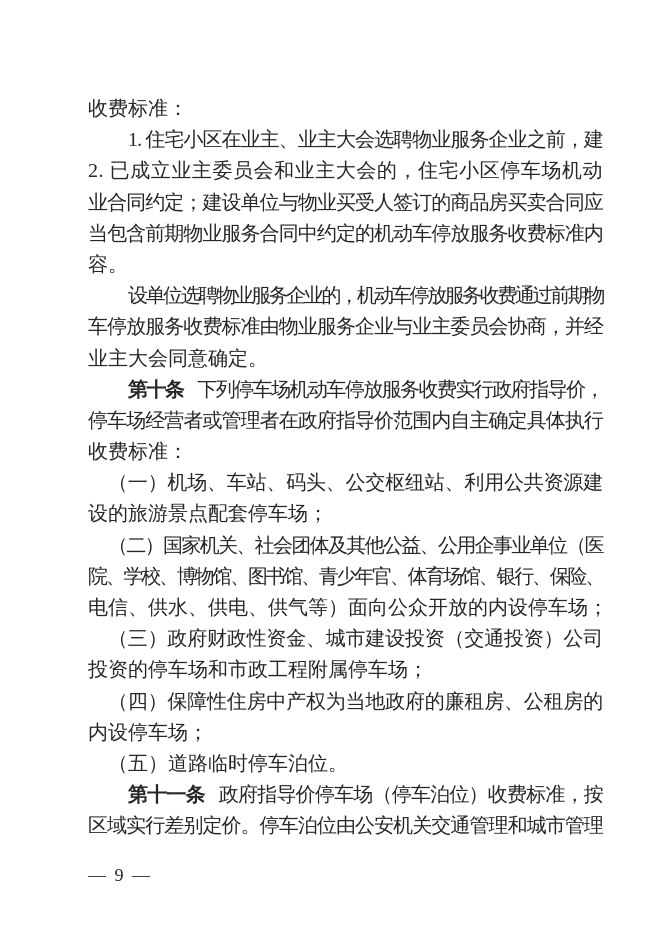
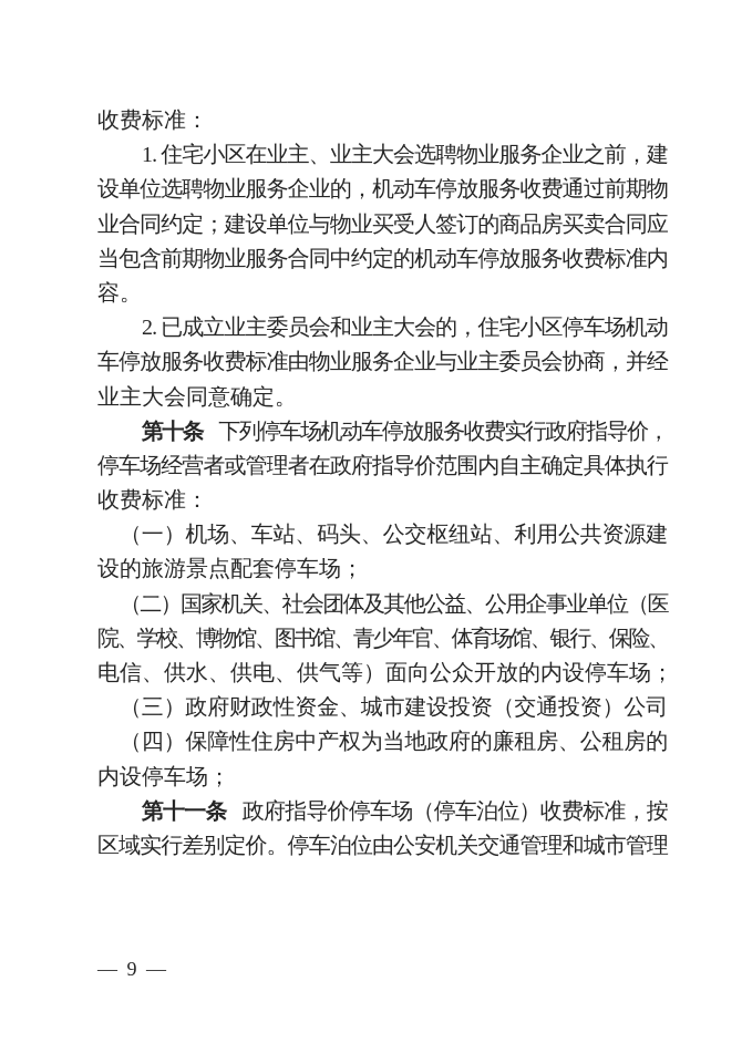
  收费标准：
  1. 住宅小区在业主、业主大会选聘物业服务企业之前，建
- 2. 已成立业主委员会和业主大会的，住宅小区停车场机动
+ 设单位选聘物业服务企业的，机动车停放服务收费通过前期物
  业合同约定；建设单位与物业买受人签订的商品房买卖合同应
  当包含前期物业服务合同中约定的机动车停放服务收费标准内
  容。
- 设单位选聘物业服务企业的，机动车停放服务收费通过前期物
+ 2. 已成立业主委员会和业主大会的，住宅小区停车场机动
  车停放服务收费标准由物业服务企业与业主委员会协商，并经
  业主大会同意确定。
  第十条 下列停车场机动车停放服务收费实行政府指导价，
  停车场经营者或管理者在政府指导价范围内自主确定具体执行
  收费标准：
  （一）机场、车站、码头、公交枢纽站、利用公共资源建
  设的旅游景点配套停车场；
  （二）国家机关、社会团体及其他公益、公用企事业单位（医
  院、学校、博物馆、图书馆、青少年官、体育场馆、银行、保险、
  电信、供水、供电、供气等）面向公众开放的内设停车场；
  （三）政府财政性资金、城市建设投资（交通投资）公司
- 投资的停车场和市政工程附属停车场；
  （四）保障性住房中产权为当地政府的廉租房、公租房的
  内设停车场；
- （五）道路临时停车泊位。
  第十一条 政府指导价停车场（停车泊位）收费标准，按
  区域实行差别定价。停车泊位由公安机关交通管理和城市管理
  — 9 —
